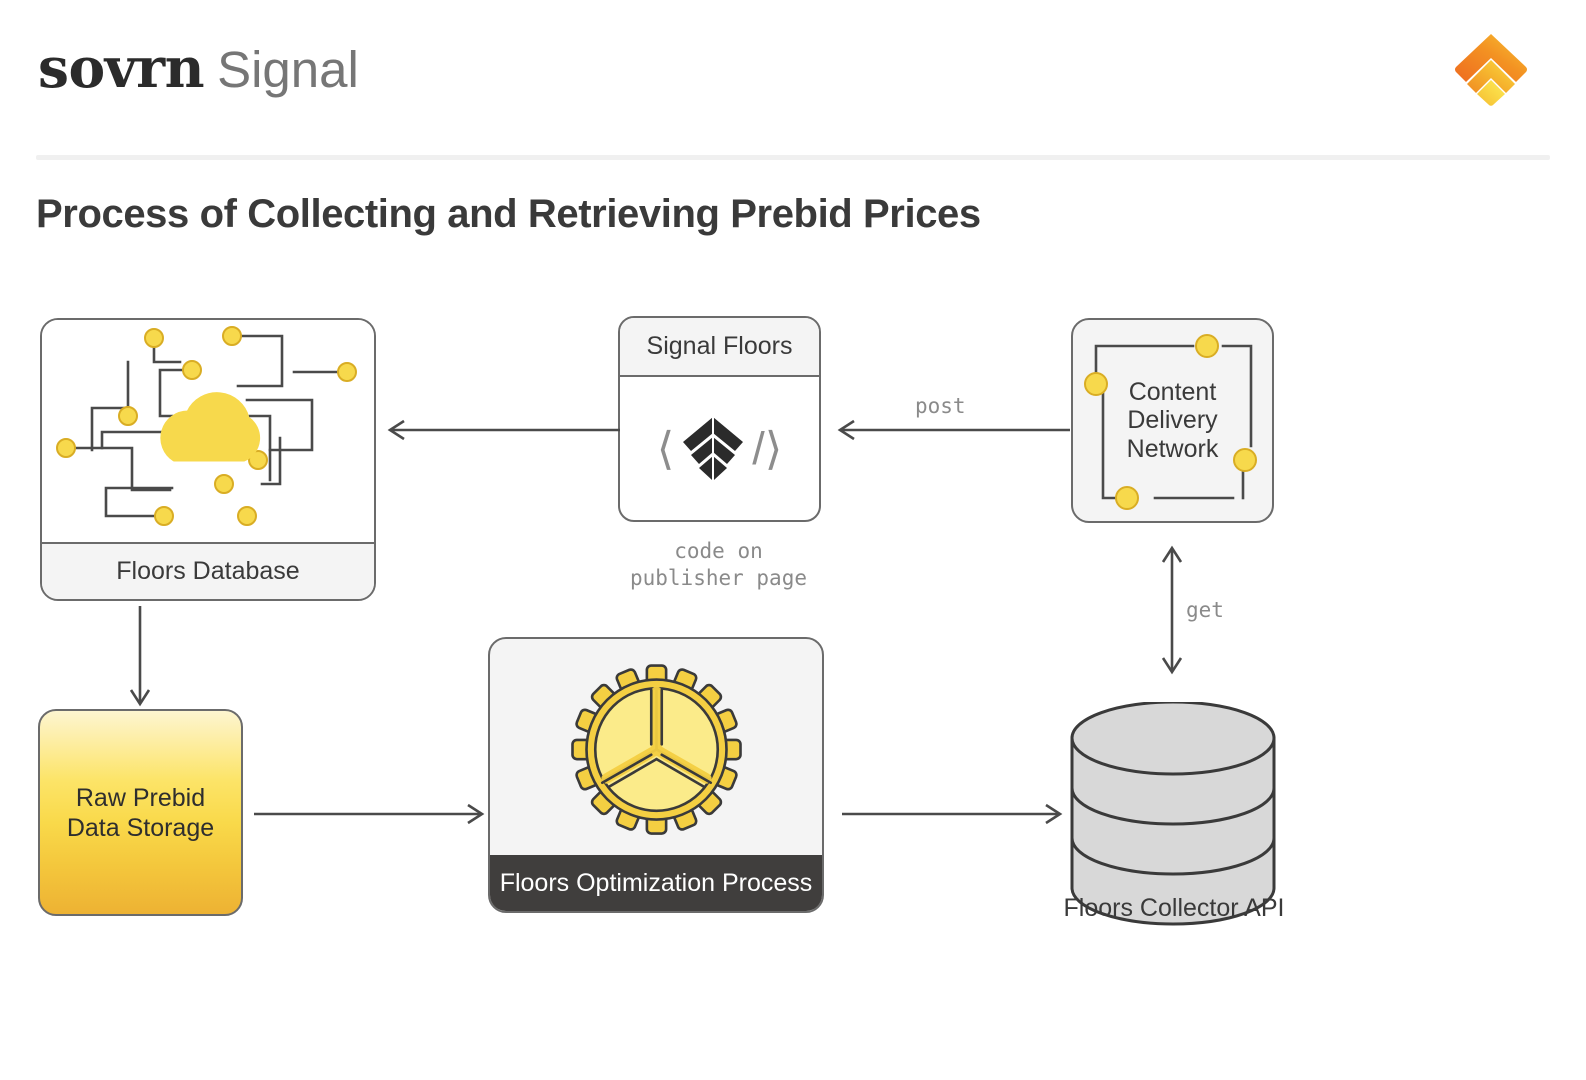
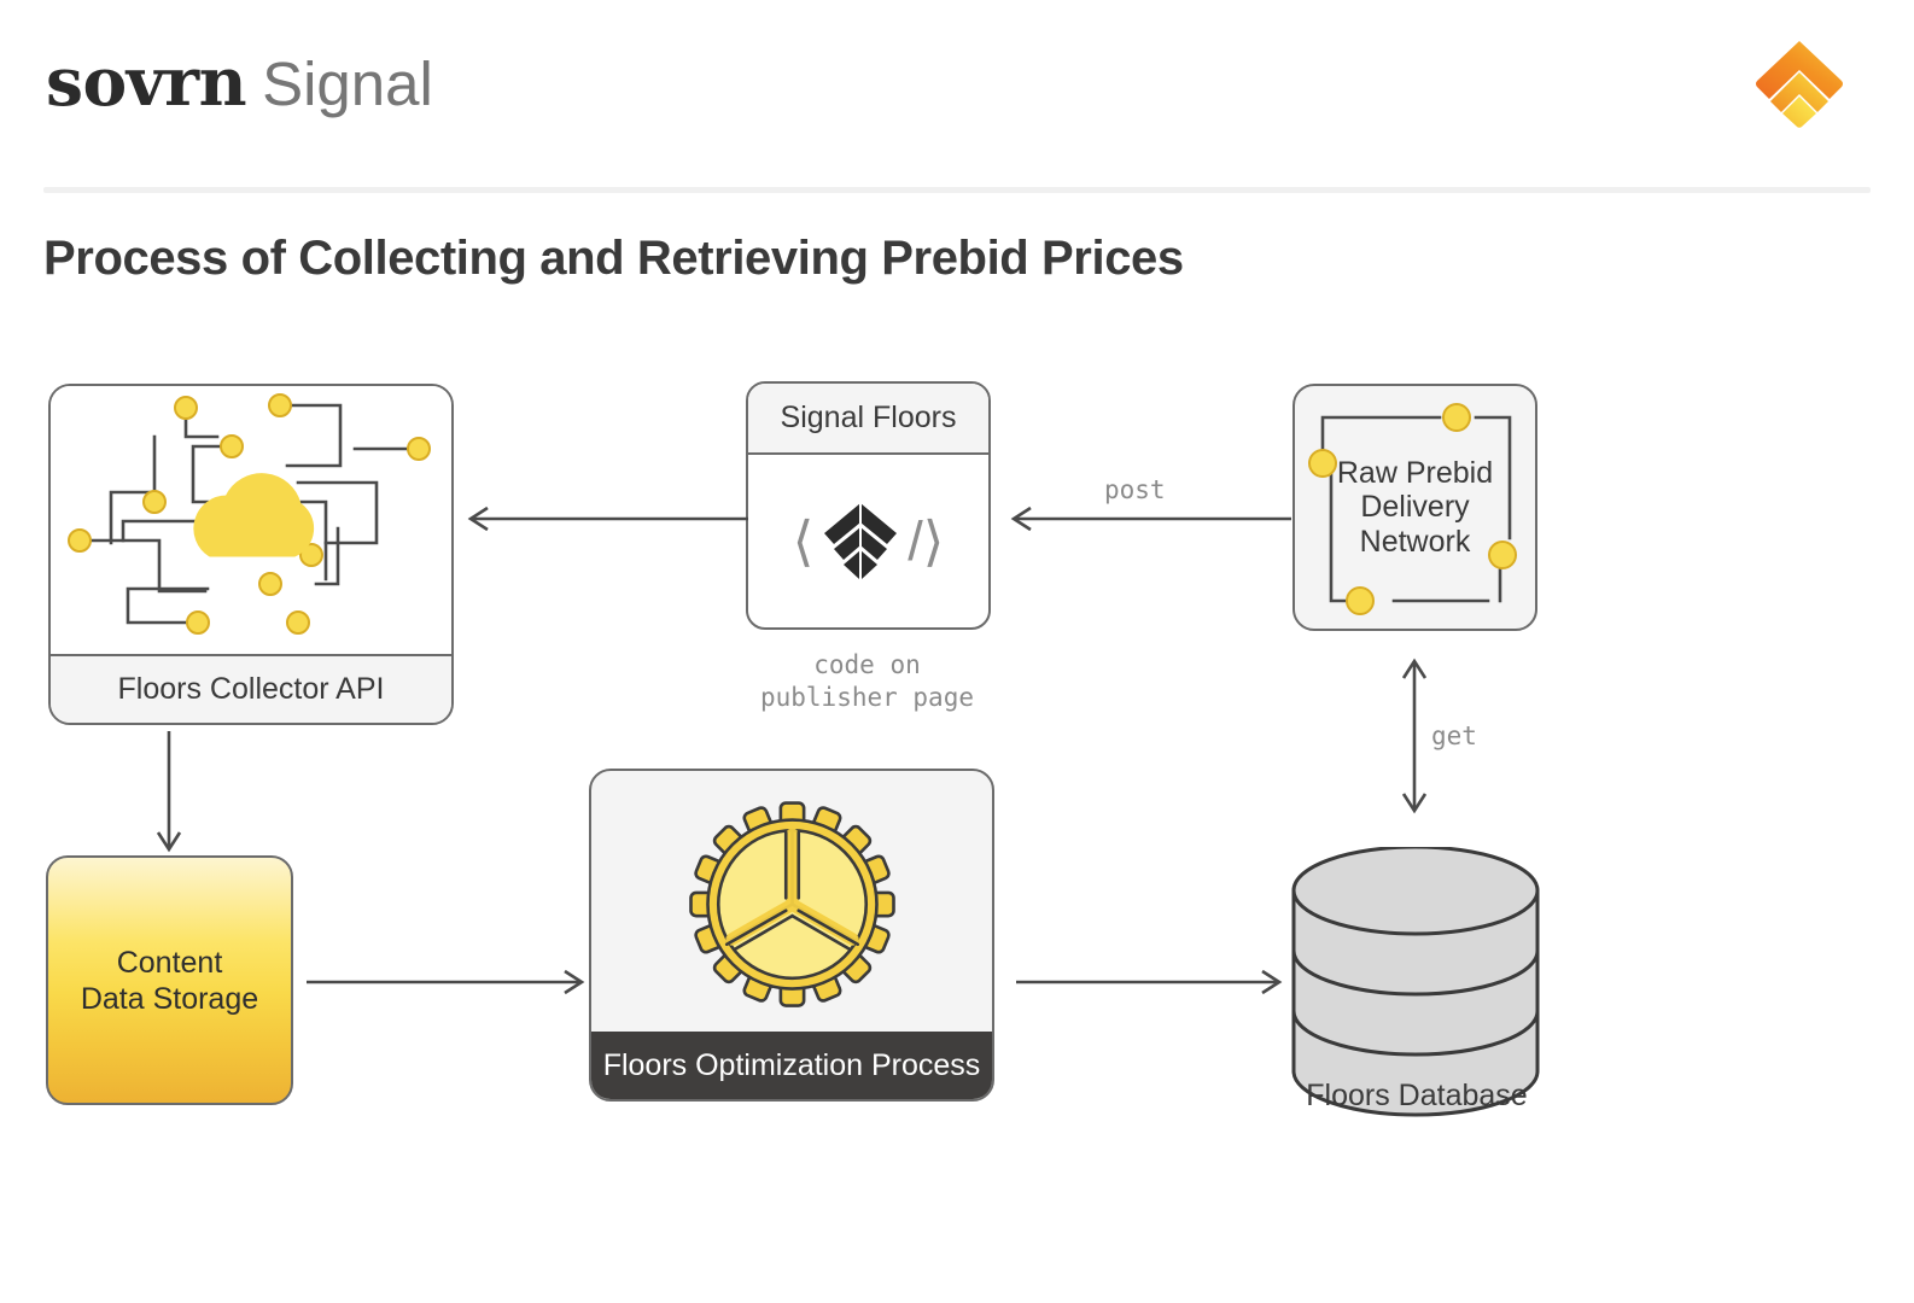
  sovrn
  Signal
  Process of Collecting and Retrieving Prebid Prices
- Floors Database
+ Floors Collector API
  Signal Floors
  ⟨
  /⟩
  code on
  publisher page
- Content
+ Raw Prebid
  Delivery
  Network
- Raw Prebid
+ Content
  Data Storage
  Floors Optimization Process
- Floors Collector API
+ Floors Database
  post
  get
